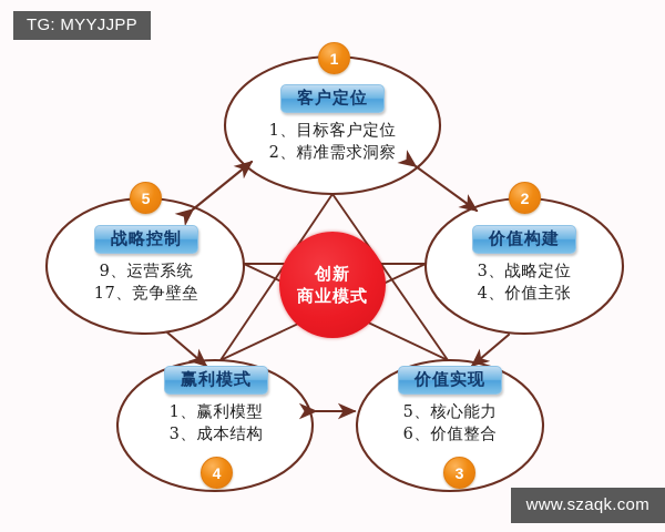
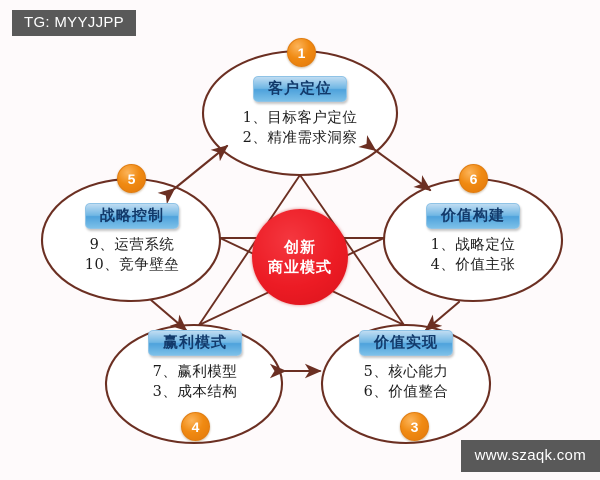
  客户定位
  1、目标客户定位
  2、精准需求洞察
  1
  价值构建
- 3、战略定位
+ 1、战略定位
  4、价值主张
- 2
+ 6
  价值实现
  5、核心能力
  6、价值整合
  3
  赢利模式
- 1、赢利模型
+ 7、赢利模型
  3、成本结构
  4
  战略控制
  9、运营系统
- 17、竞争壁垒
+ 10、竞争壁垒
  5
  创新
  商业模式
  TG: MYYJJPP
  www.szaqk.com
